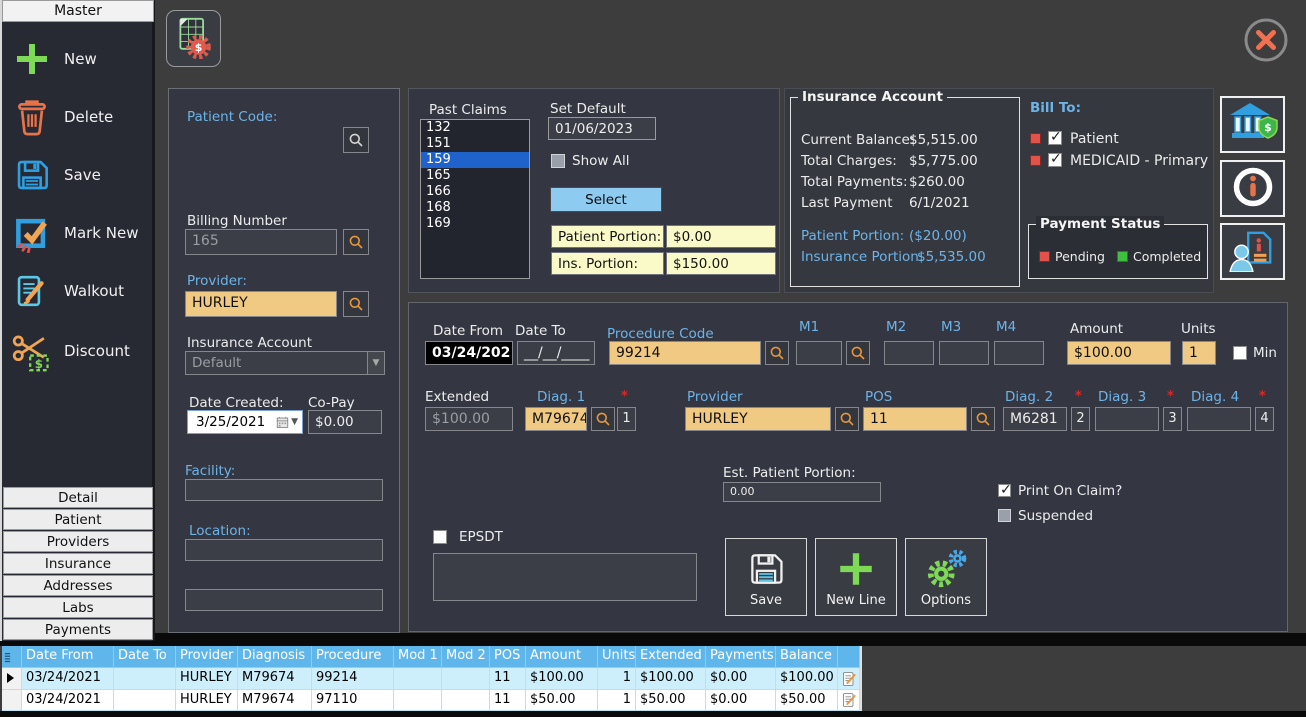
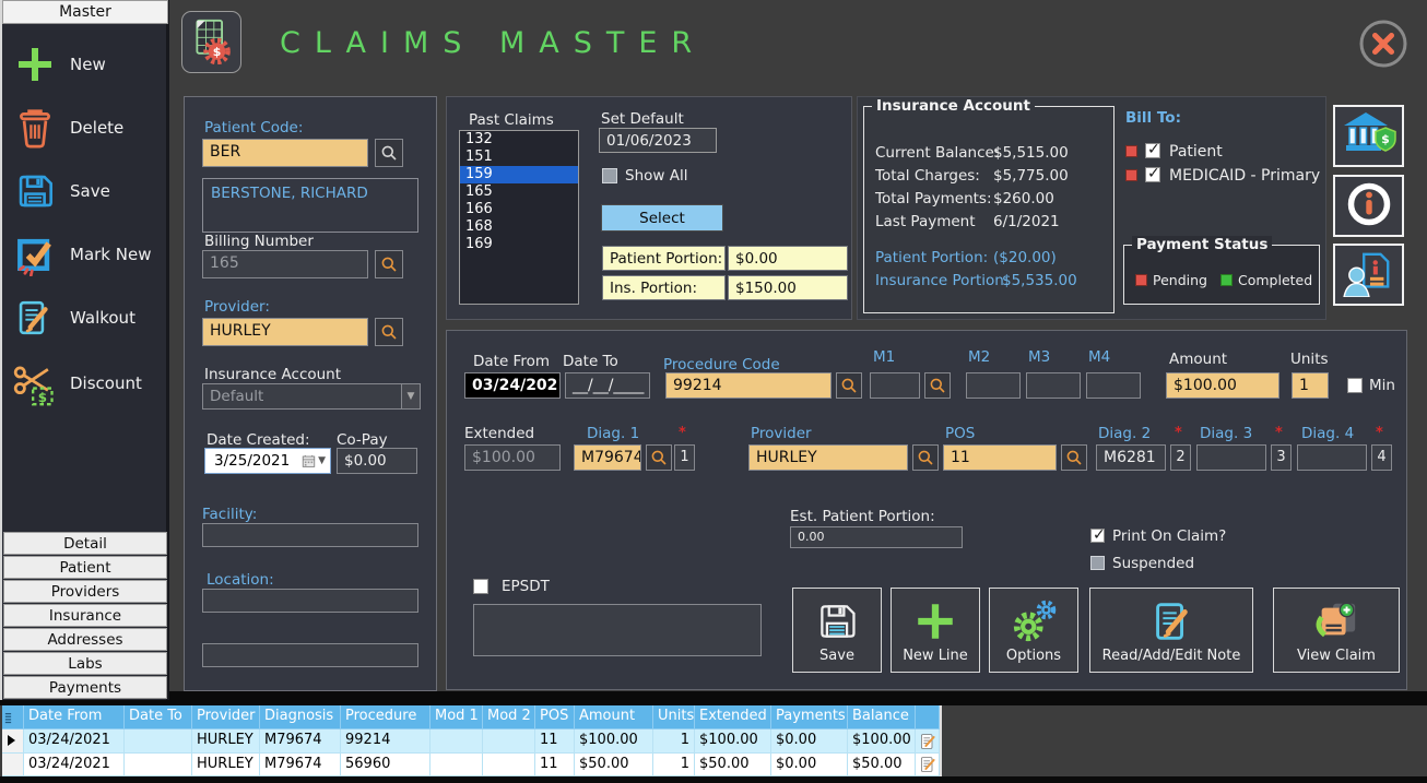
  Master
  New
  Delete
  Save
  Mark New
  Walkout
  $
  Discount
  Detail
  Patient
  Providers
  Insurance
  Addresses
  Labs
  Payments
  $
+ CLAIMS MASTER
  Patient Code:
+ BER
+ BERSTONE, RICHARD
  Billing Number
  165
  Provider:
  HURLEY
  Insurance Account
  Default
  ▼
  Date Created:
  Co-Pay
  3/25/2021
  ▼
  $0.00
  Facility:
  Location:
  Past Claims
  132
  151
  159
  165
  166
  168
  169
  Set Default
  01/06/2023
  Show All
  Select
  Patient Portion:
  $0.00
  Ins. Portion:
  $150.00
  Insurance Account
  Current Balance:
  $5,515.00
  Total Charges:
  $5,775.00
  Total Payments:
  $260.00
  Last Payment
  6/1/2021
  Patient Portion:
  ($20.00)
  Insurance Portion:
  $5,535.00
  Bill To:
  Patient
  MEDICAID - Primary
  Payment Status
  Pending
  Completed
  $
  Date From
  Date To
  Procedure Code
  M1
  M2
  M3
  M4
  Amount
  Units
  03/24/202
  __/__/____
  99214
  $100.00
  1
  Min
  Extended
  Diag. 1
  *
  Provider
  POS
  Diag. 2
  *
  Diag. 3
  *
  Diag. 4
  *
  $100.00
  M79674
  1
  HURLEY
  11
  M6281
  2
  3
  4
  Est. Patient Portion:
  0.00
  Print On Claim?
  Suspended
  EPSDT
  Save
  New Line
  Options
+ Read/Add/Edit Note
+ View Claim
  Date From
  Date To
  Provider
  Diagnosis
  Procedure
  Mod 1
  Mod 2
  POS
  Amount
  Units
  Extended
  Payments
  Balance
  03/24/2021
  HURLEY
  M79674
  99214
  11
  $100.00
  1
  $100.00
  $0.00
  $100.00
  03/24/2021
  HURLEY
  M79674
- 97110
+ 56960
  11
  $50.00
  1
  $50.00
  $0.00
  $50.00
